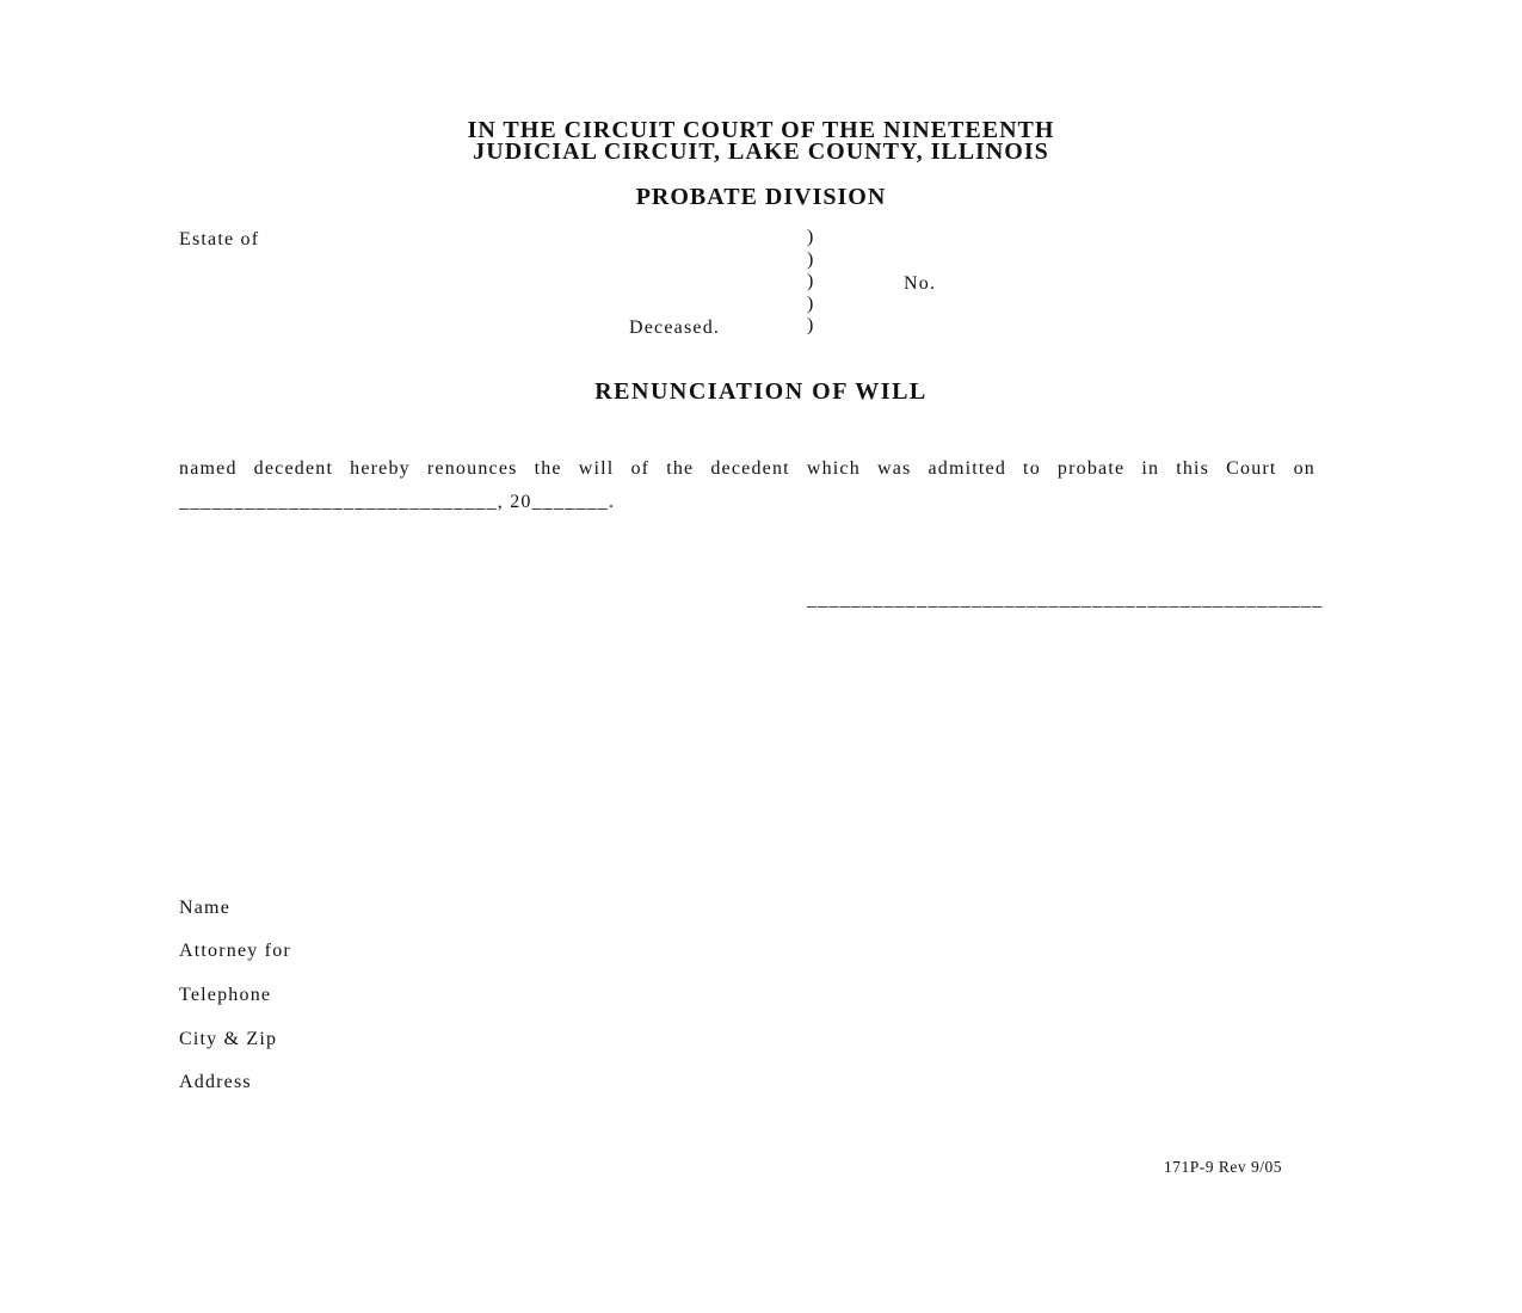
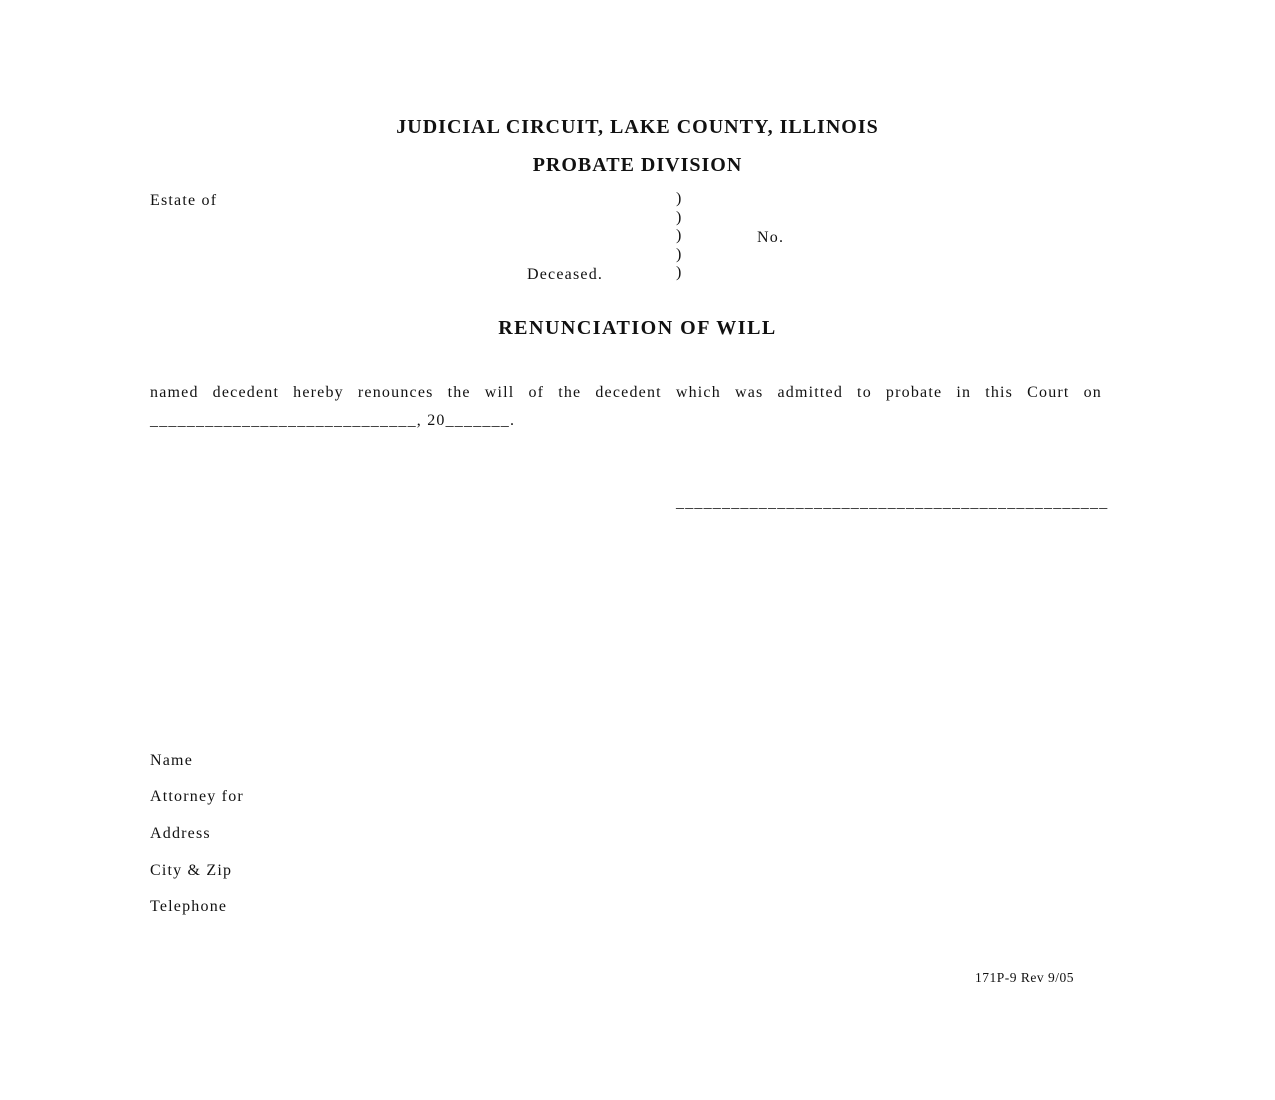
- IN THE CIRCUIT COURT OF THE NINETEENTH
  JUDICIAL CIRCUIT, LAKE COUNTY, ILLINOIS
  PROBATE DIVISION
  Estate of
  )
  )
  )
  )
  )
  No.
  Deceased.
  RENUNCIATION OF WILL
  named decedent hereby renounces the will of the decedent which was admitted to probate in this Court on
  _____________________________, 20_______.
  _______________________________________________
  Name
  Attorney for
- Telephone
+ Address
  City & Zip
- Address
+ Telephone
  171P-9 Rev 9/05
